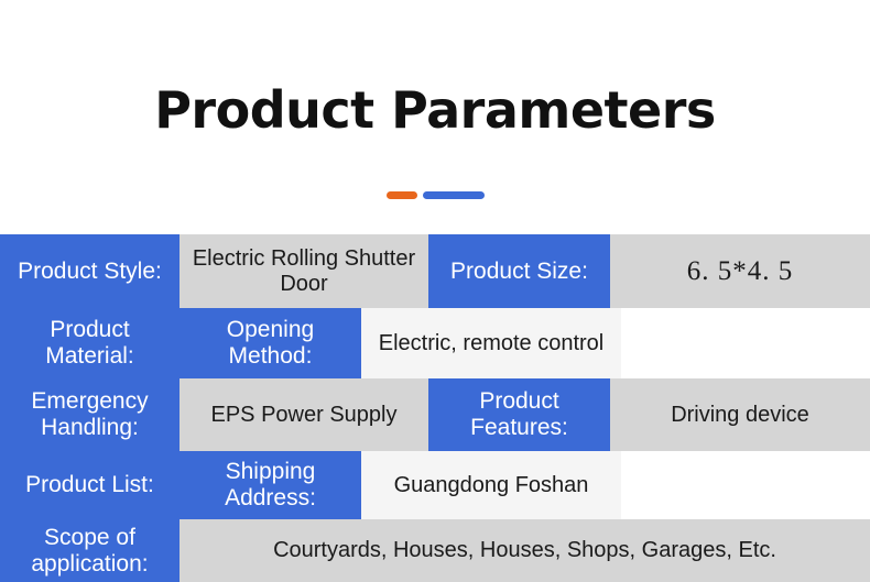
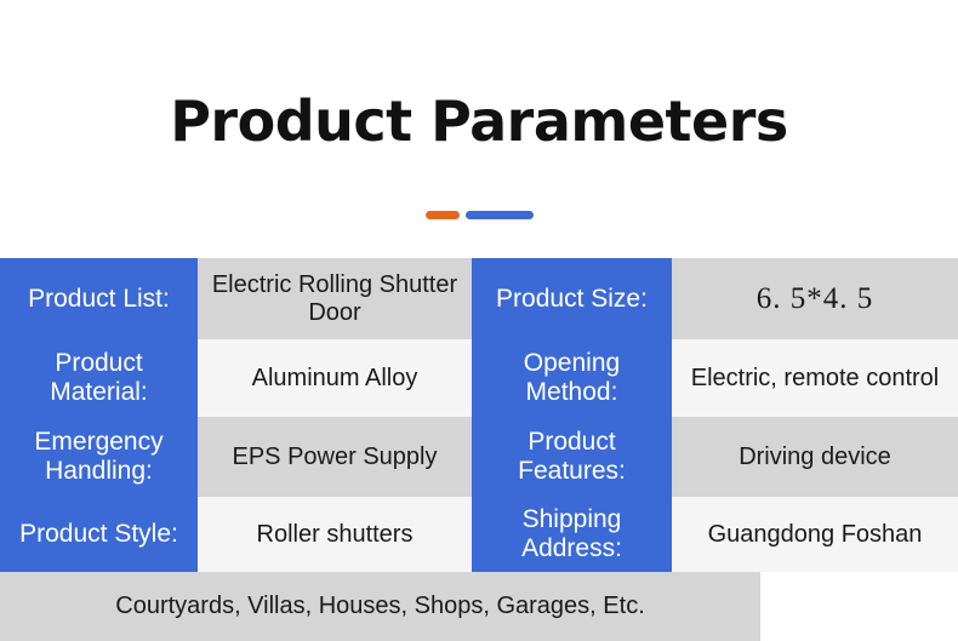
  Product Parameters
- Product Style:
+ Product List:
  Electric Rolling Shutter Door
  Product Size:
  6. 5*4. 5
  Product Material:
+ Aluminum Alloy
  Opening Method:
  Electric, remote control
  Emergency Handling:
  EPS Power Supply
  Product Features:
  Driving device
- Product List:
+ Product Style:
+ Roller shutters
  Shipping Address:
  Guangdong Foshan
- Scope of application:
- Courtyards, Houses, Houses, Shops, Garages, Etc.
+ Courtyards, Villas, Houses, Shops, Garages, Etc.
